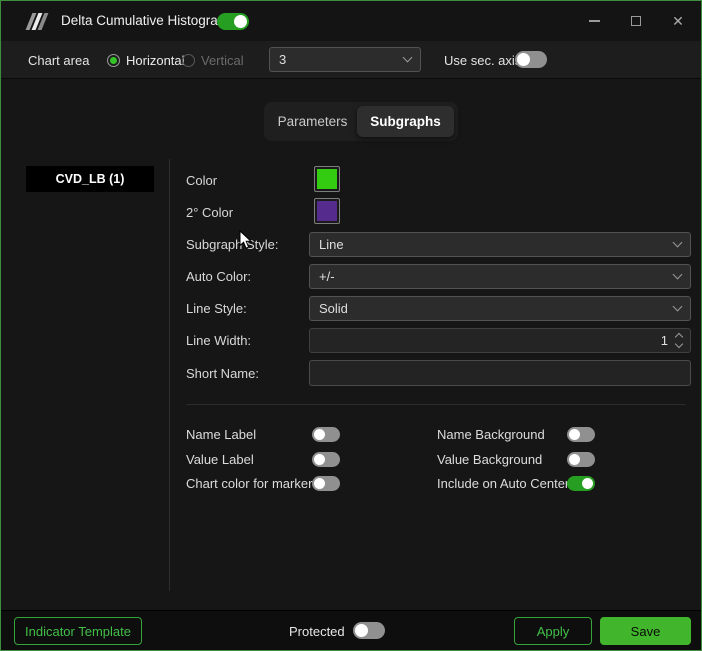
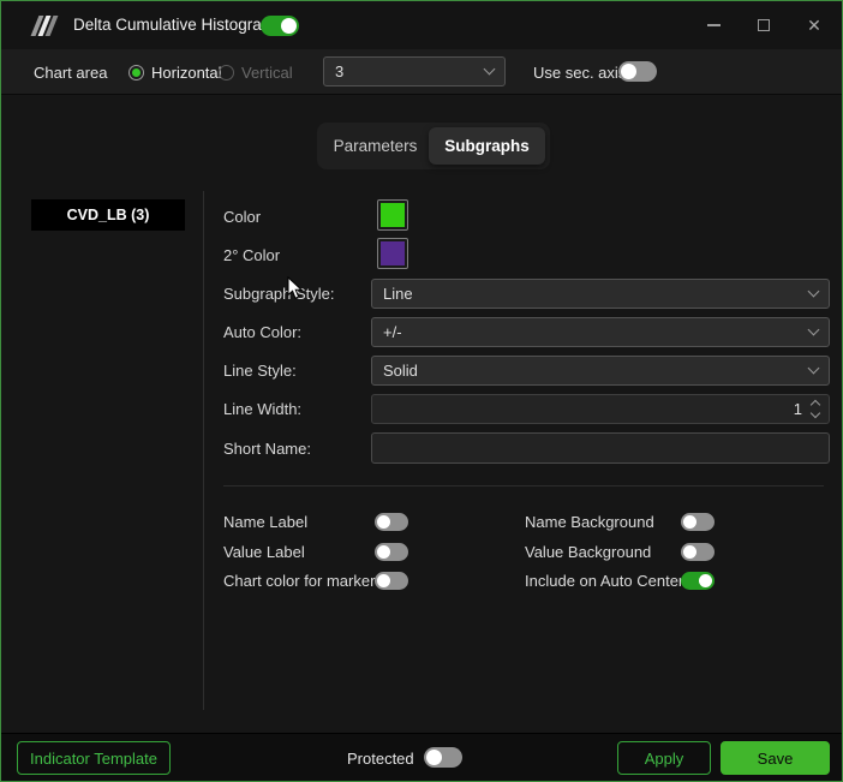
  Delta Cumulative Histogra
  ✕
  Chart area
  Horizontal
  Vertical
  3
  Use sec. axi
  Parameters
  Subgraphs
- CVD_LB (1)
+ CVD_LB (3)
  Color
  2° Color
  Subgraph Style:
  Line
  Auto Color:
  +/-
  Line Style:
  Solid
  Line Width:
  1
  Short Name:
  Name Label
  Value Label
  Chart color for marker
  Name Background
  Value Background
  Include on Auto Cente
  Indicator Template
  Protected
  Apply
  Save
